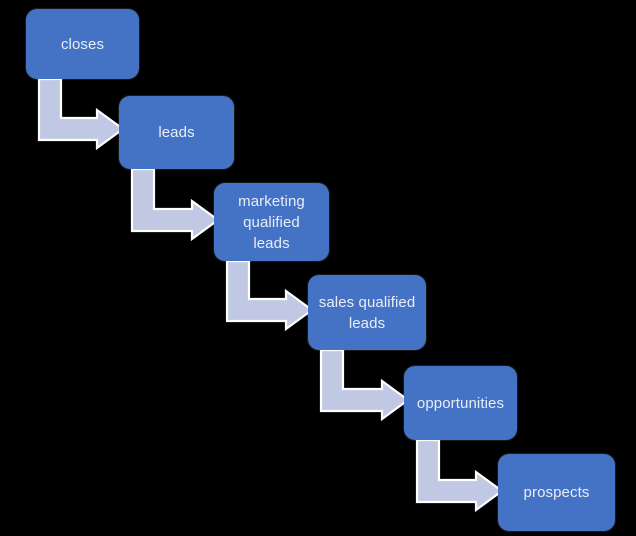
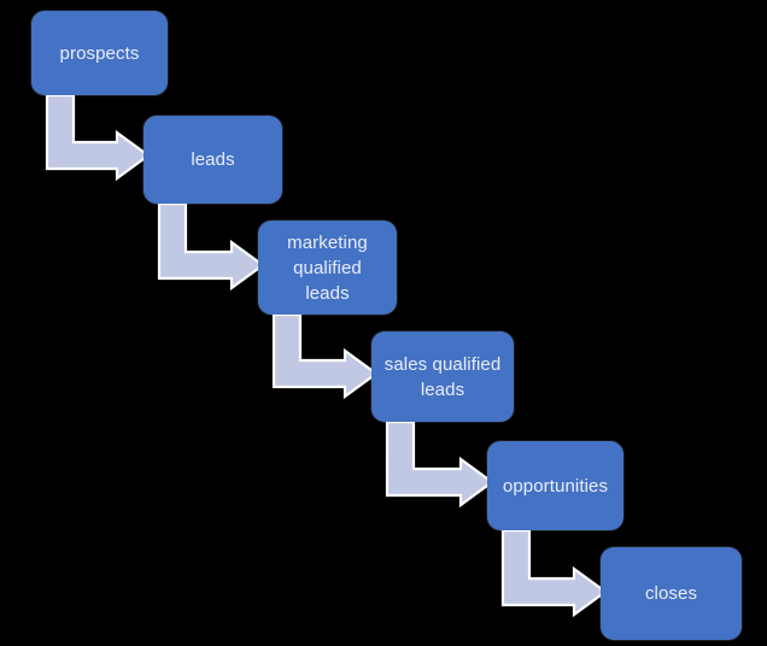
- closes
+ prospects
  leads
  marketing
  qualified
  leads
  sales qualified
  leads
  opportunities
- prospects
+ closes
